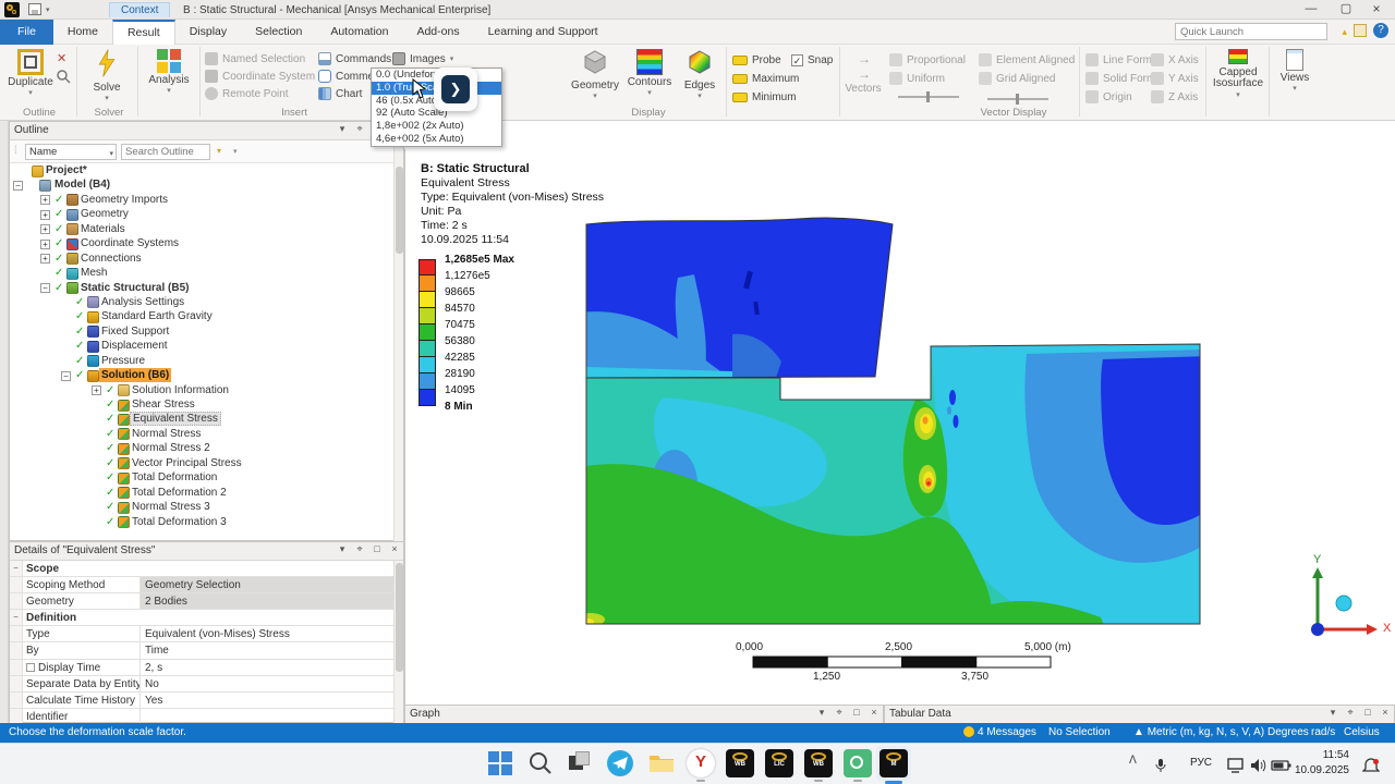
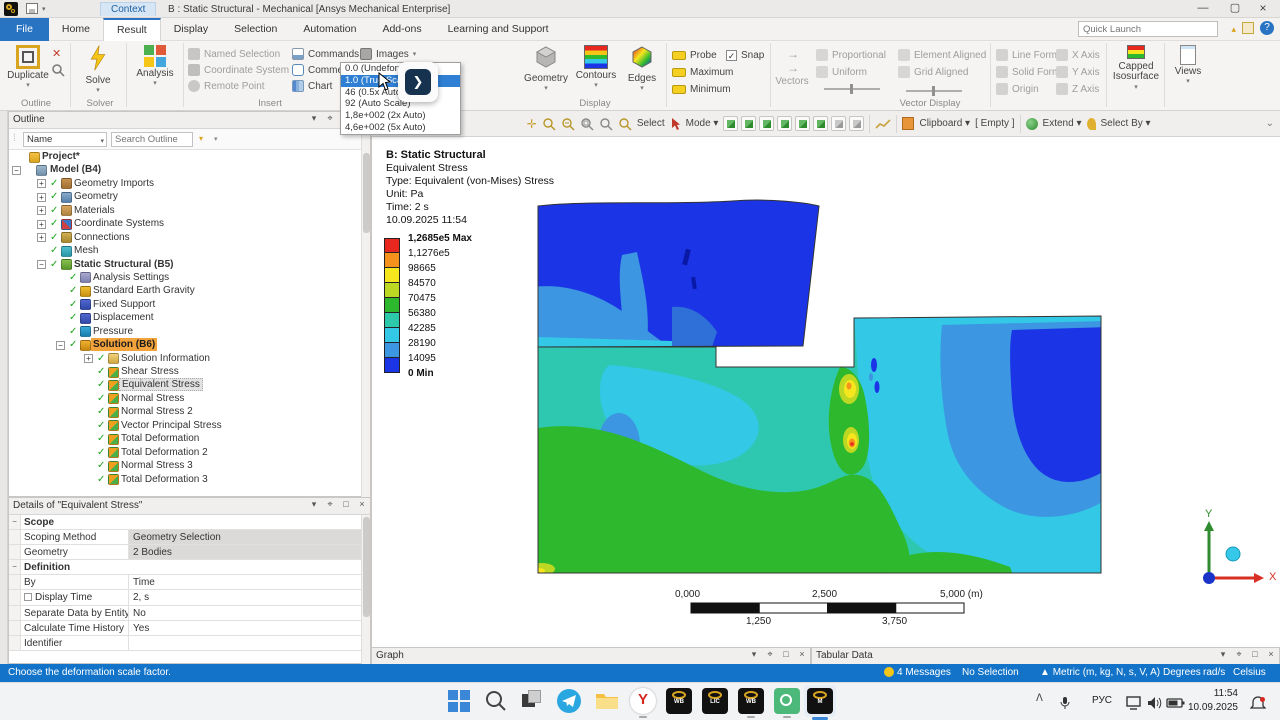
  Context
  B : Static Structural - Mechanical [Ansys Mechanical Enterprise]
  —
  ▢
  ×
  File
  Home
  Result
  Display
  Selection
  Automation
  Add-ons
  Learning and Support
  Quick Launch
  ▴
  ?
  Duplicate
  ✕
  Outline
  Solve
  Solver
  Analysis
  Named Selection
  Coordinate System
  Remote Point
  Commands
  Chart
  Images
  Insert
  Geometry
  Contours
  Edges
  Display
  Probe
  Maximum
  Minimum
  ✓
  Snap
  →
  →
  Vectors
  Proportional
  Uniform
  Element Aligned
  Grid Aligned
  Vector Display
  Line Form
  Solid For
  Origin
  X Axis
  Y Axis
  Z Axis
  Capped
  Isosurface
  Views
+ ✛
+ Select
+ Mode ▾
+ Clipboard ▾
+ [ Empty ]
+ Extend ▾
+ Select By ▾
+ ⌄
  Outline
  ▾
  ⌖
  ⁞
  Name
  Search Outline
  ▾
  Project*
  −
  Model (B4)
  +
  ✓
  Geometry Imports
  +
  ✓
  Geometry
  +
  ✓
  Materials
  +
  ✓
  Coordinate Systems
  +
  ✓
  Connections
  ✓
  Mesh
  −
  ✓
  Static Structural (B5)
  ✓
  Analysis Settings
  ✓
  Standard Earth Gravity
  ✓
  Fixed Support
  ✓
  Displacement
  ✓
  Pressure
  −
  ✓
  Solution (B6)
  +
  ✓
  Solution Information
  ✓
  Shear Stress
  ✓
  Equivalent Stress
  ✓
  Normal Stress
  ✓
  Normal Stress 2
  ✓
  Vector Principal Stress
  ✓
  Total Deformation
  ✓
  Total Deformation 2
  ✓
  Normal Stress 3
  ✓
  Total Deformation 3
  Details of "Equivalent Stress"
  ▾
  ⌖
  □
  ×
  −
  Scope
  Scoping Method
  Geometry Selection
  Geometry
  2 Bodies
  −
  Definition
- Type
- Equivalent (von-Mises) Stress
  By
  Time
  Display Time
  2, s
  Separate Data by Entity
  No
  Calculate Time History
  Yes
  Identifier
  B: Static Structural
  Equivalent Stress
  Type: Equivalent (von-Mises) Stress
  Unit: Pa
  Time: 2 s
  10.09.2025 11:54
  1,2685e5 Max
  1,1276e5
  98665
  84570
  70475
  56380
  42285
  28190
  14095
- 8 Min
+ 0 Min
  0,000
  2,500
  5,000 (m)
  1,250
  3,750
  Y
  X
  Graph
  ▾
  ⌖
  □
  ×
  Tabular Data
  ▾
  ⌖
  □
  ×
  Choose the deformation scale factor.
  4 Messages
  No Selection
  ▲ Metric (m, kg, N, s, V, A)
  Degrees
  rad/s
  Celsius
  Y
  ᐱ
  РУС
  11:54
  10.09.2025
  0.0 (Undefor
  46 (0.5x Aut
  92 (Auto Scale)
  1,8e+002 (2x Auto)
  4,6e+002 (5x Auto)
  ❯
